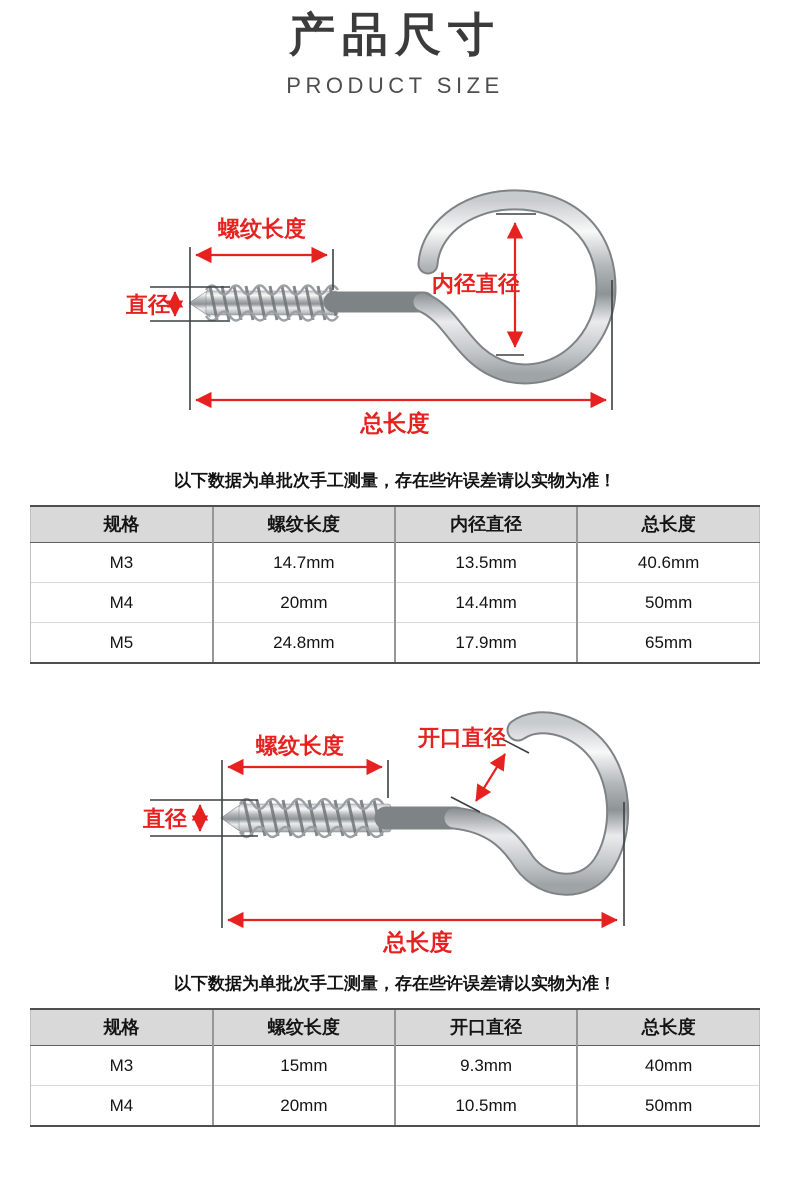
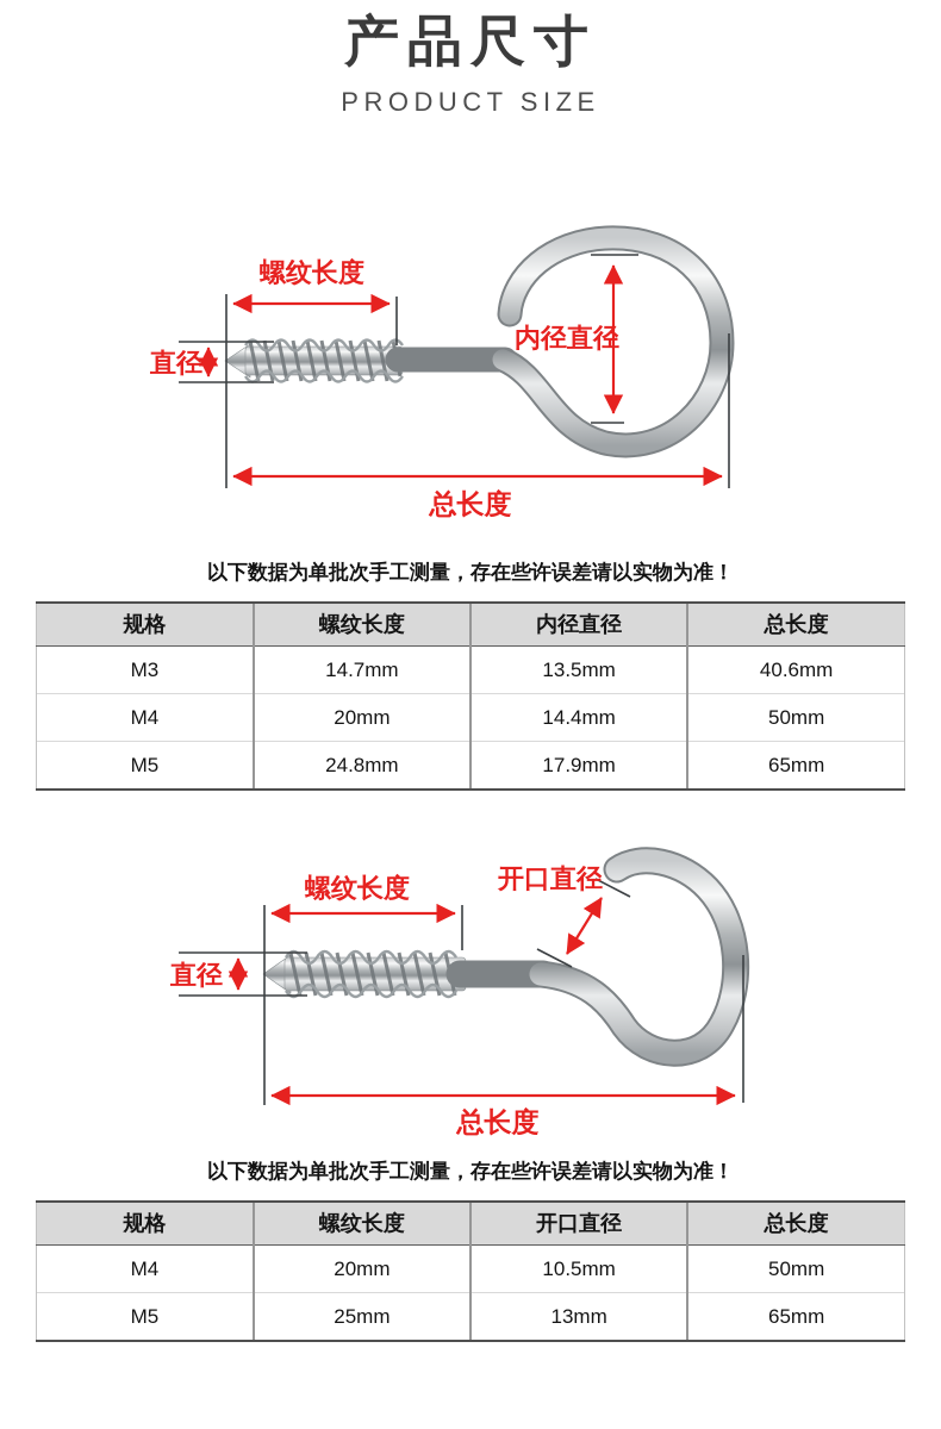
  产品尺寸
  PRODUCT SIZE
  螺纹长度
  直径
  内径直径
  总长度
  以下数据为单批次手工测量，存在些许误差请以实物为准！
  规格	螺纹长度	内径直径	总长度
  M3	14.7mm	13.5mm	40.6mm
  M4	20mm	14.4mm	50mm
  M5	24.8mm	17.9mm	65mm
  螺纹长度
  开口直径
  直径
  总长度
  以下数据为单批次手工测量，存在些许误差请以实物为准！
  规格	螺纹长度	开口直径	总长度
- M3	15mm	9.3mm	40mm
  M4	20mm	10.5mm	50mm
+ M5	25mm	13mm	65mm
